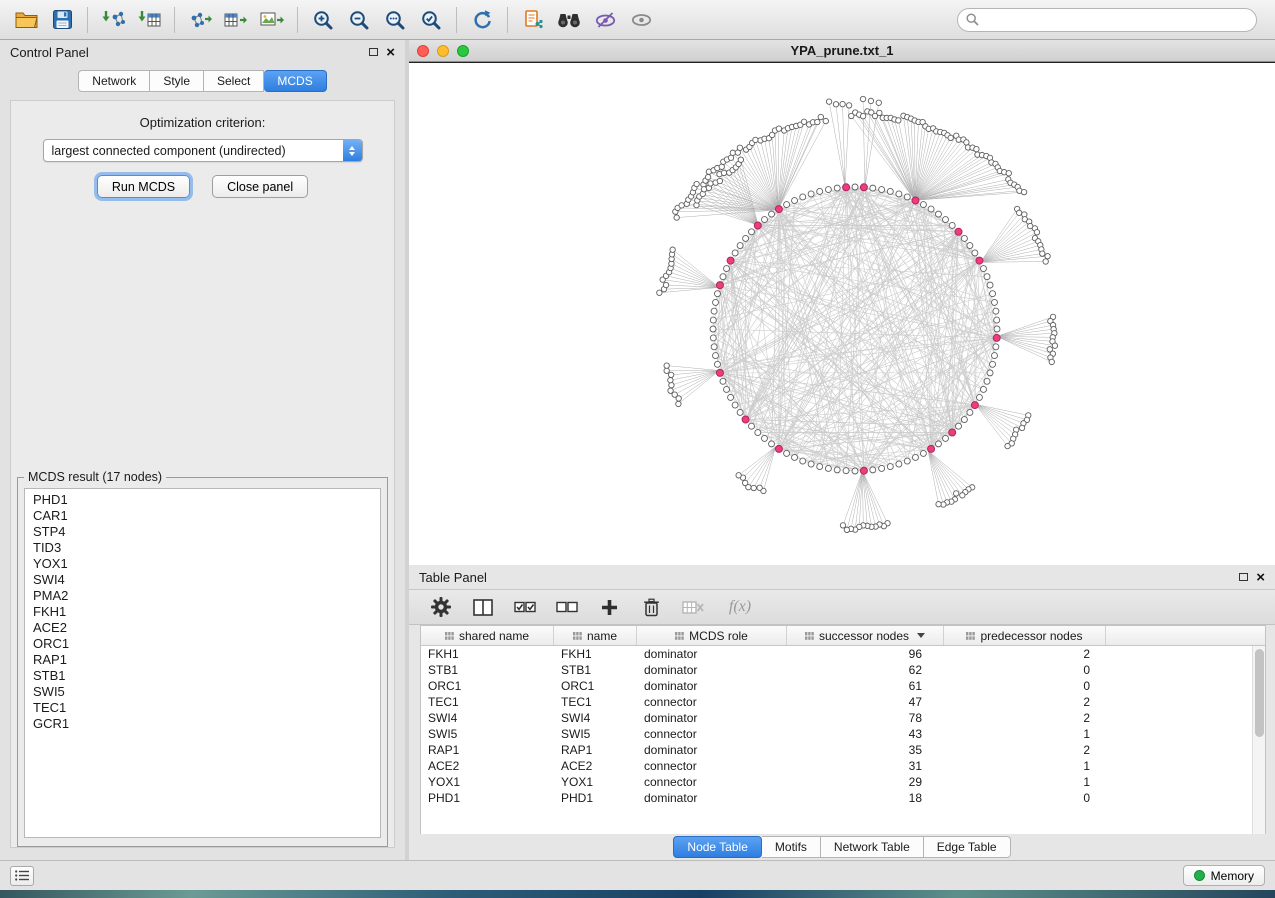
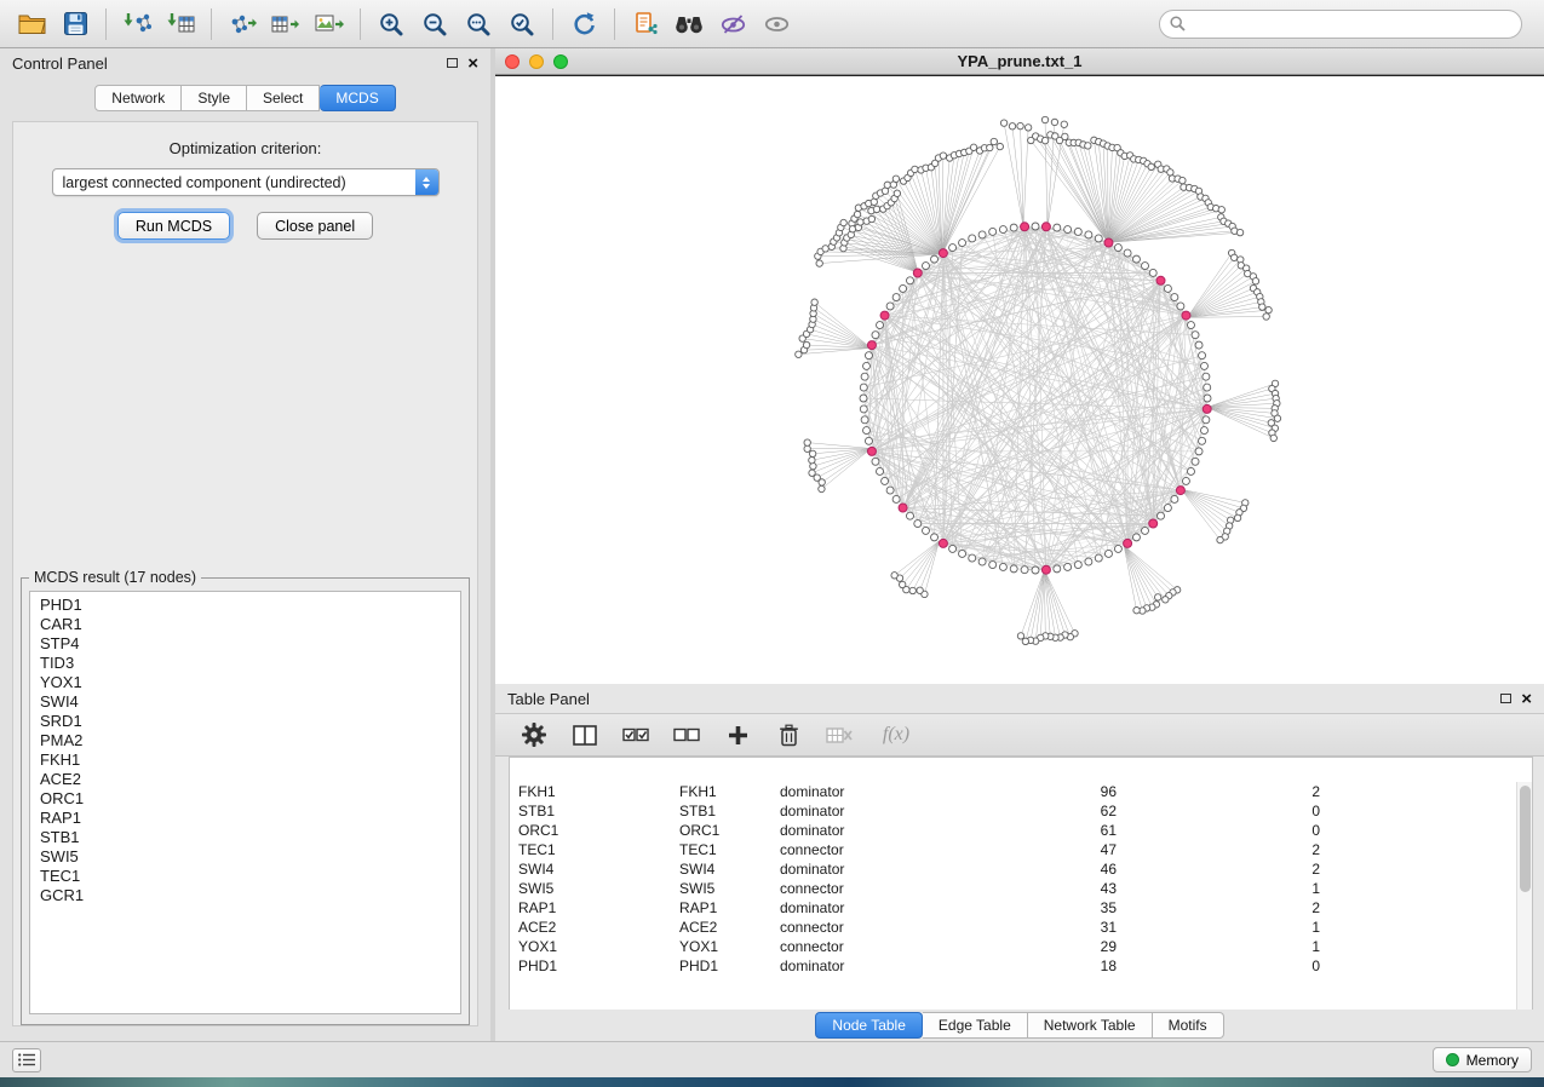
  Control Panel
  ×
  Network
  Style
  Select
  MCDS
  Optimization criterion:
  largest connected component (undirected)
  Run MCDS
  Close panel
  MCDS result (17 nodes)
  PHD1
  CAR1
  STP4
  TID3
  YOX1
  SWI4
+ SRD1
  PMA2
  FKH1
  ACE2
  ORC1
  RAP1
  STB1
  SWI5
  TEC1
  GCR1
  YPA_prune.txt_1
  Table Panel
  ×
  f(x)
- shared name
- name
- MCDS role
- successor nodes
- predecessor nodes
  FKH1
  FKH1
  dominator
  96
  2
  STB1
  STB1
  dominator
  62
  0
  ORC1
  ORC1
  dominator
  61
  0
  TEC1
  TEC1
  connector
  47
  2
  SWI4
  SWI4
  dominator
- 78
+ 46
  2
  SWI5
  SWI5
  connector
  43
  1
  RAP1
  RAP1
  dominator
  35
  2
  ACE2
  ACE2
  connector
  31
  1
  YOX1
  YOX1
  connector
  29
  1
  PHD1
  PHD1
  dominator
  18
  0
  Node Table
- Motifs
+ Edge Table
  Network Table
- Edge Table
+ Motifs
  Memory
